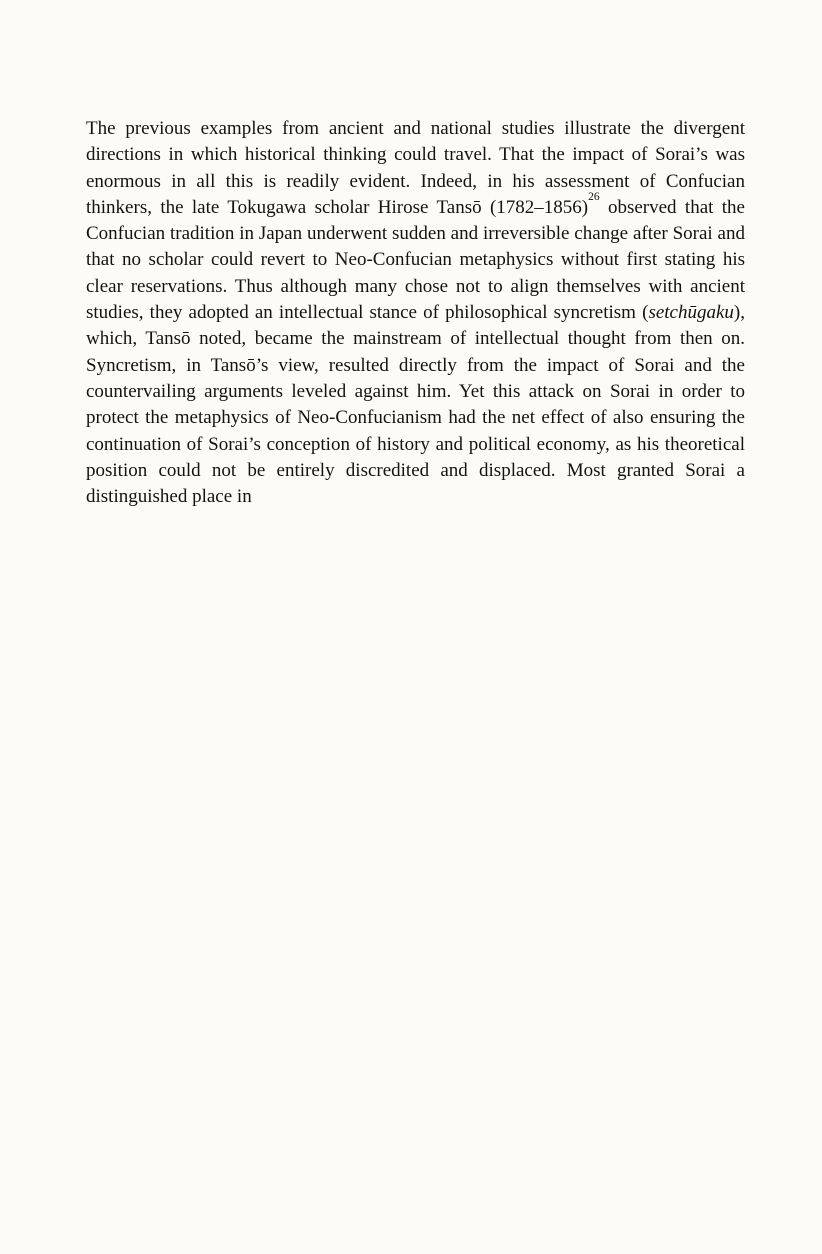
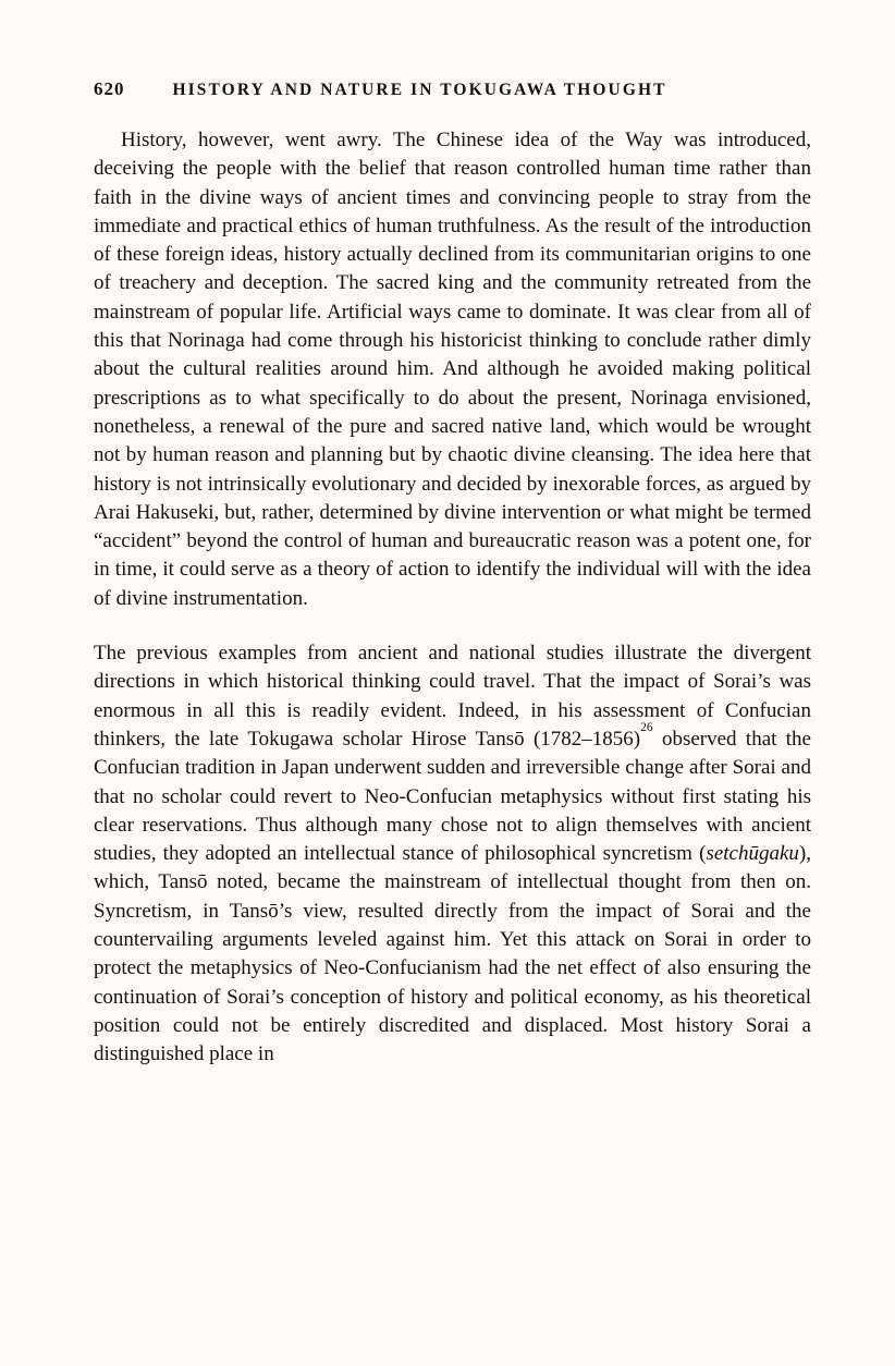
+ 620
+ HISTORY AND NATURE IN TOKUGAWA THOUGHT
+ History, however, went awry. The Chinese idea of the Way was introduced, deceiving the people with the belief that reason controlled human time rather than faith in the divine ways of ancient times and convincing people to stray from the immediate and practical ethics of human truthfulness. As the result of the introduction of these foreign ideas, history actually declined from its communitarian origins to one of treachery and deception. The sacred king and the community retreated from the mainstream of popular life. Artificial ways came to dominate. It was clear from all of this that Norinaga had come through his historicist thinking to conclude rather dimly about the cultural realities around him. And although he avoided making political prescriptions as to what specifically to do about the present, Norinaga envisioned, nonetheless, a renewal of the pure and sacred native land, which would be wrought not by human reason and planning but by chaotic divine cleansing. The idea here that history is not intrinsically evolutionary and decided by inexorable forces, as argued by Arai Hakuseki, but, rather, determined by divine intervention or what might be termed “accident” beyond the control of human and bureaucratic reason was a potent one, for in time, it could serve as a theory of action to identify the individual will with the idea of divine instrumentation.
- The previous examples from ancient and national studies illustrate the divergent directions in which historical thinking could travel. That the impact of Sorai’s was enormous in all this is readily evident. Indeed, in his assessment of Confucian thinkers, the late Tokugawa scholar Hirose Tansō (1782–1856)26 observed that the Confucian tradition in Japan underwent sudden and irreversible change after Sorai and that no scholar could revert to Neo-Confucian metaphysics without first stating his clear reservations. Thus although many chose not to align themselves with ancient studies, they adopted an intellectual stance of philosophical syncretism (setchūgaku), which, Tansō noted, became the mainstream of intellectual thought from then on. Syncretism, in Tansō’s view, resulted directly from the impact of Sorai and the countervailing arguments leveled against him. Yet this attack on Sorai in order to protect the metaphysics of Neo-Confucianism had the net effect of also ensuring the continuation of Sorai’s conception of history and political economy, as his theoretical position could not be entirely discredited and displaced. Most granted Sorai a distinguished place in
+ The previous examples from ancient and national studies illustrate the divergent directions in which historical thinking could travel. That the impact of Sorai’s was enormous in all this is readily evident. Indeed, in his assessment of Confucian thinkers, the late Tokugawa scholar Hirose Tansō (1782–1856)26 observed that the Confucian tradition in Japan underwent sudden and irreversible change after Sorai and that no scholar could revert to Neo-Confucian metaphysics without first stating his clear reservations. Thus although many chose not to align themselves with ancient studies, they adopted an intellectual stance of philosophical syncretism (setchūgaku), which, Tansō noted, became the mainstream of intellectual thought from then on. Syncretism, in Tansō’s view, resulted directly from the impact of Sorai and the countervailing arguments leveled against him. Yet this attack on Sorai in order to protect the metaphysics of Neo-Confucianism had the net effect of also ensuring the continuation of Sorai’s conception of history and political economy, as his theoretical position could not be entirely discredited and displaced. Most history Sorai a distinguished place in
